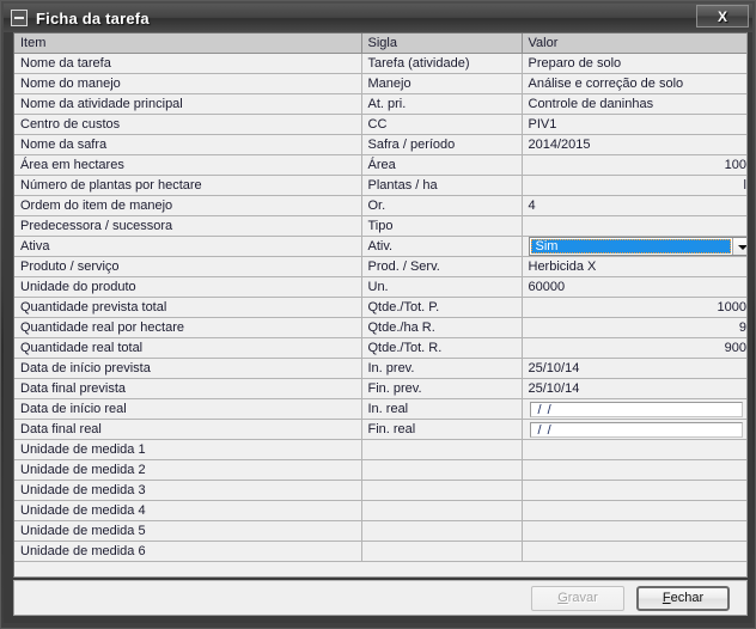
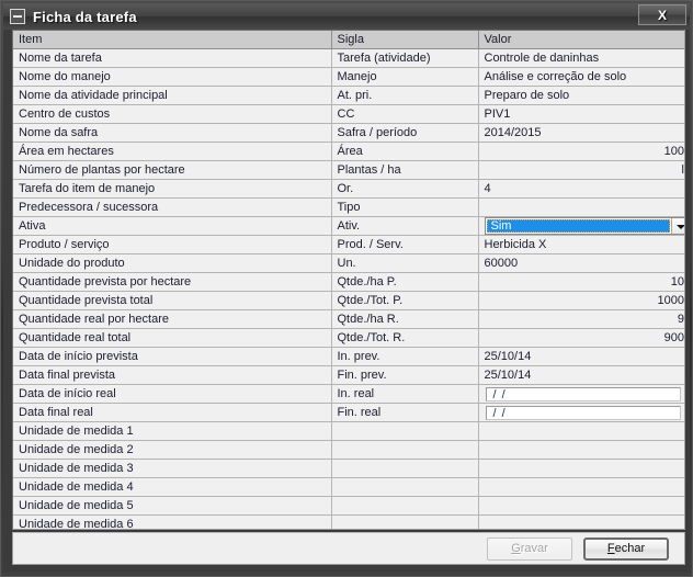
  Ficha da tarefa
  X
  Item	Sigla	Valor
- Nome da tarefa	Tarefa (atividade)	Preparo de solo
+ Nome da tarefa	Tarefa (atividade)	Controle de daninhas
  Nome do manejo	Manejo	Análise e correção de solo
- Nome da atividade principal	At. pri.	Controle de daninhas
+ Nome da atividade principal	At. pri.	Preparo de solo
  Centro de custos	CC	PIV1
  Nome da safra	Safra / período	2014/2015
  Área em hectares	Área	100
  Número de plantas por hectare	Plantas / ha	l
- Ordem do item de manejo	Or.	4
+ Tarefa do item de manejo	Or.	4
  Predecessora / sucessora	Tipo
  Ativa	Ativ.	Sim
  Produto / serviço	Prod. / Serv.	Herbicida X
  Unidade do produto	Un.	60000
+ Quantidade prevista por hectare	Qtde./ha P.	10
  Quantidade prevista total	Qtde./Tot. P.	1000
  Quantidade real por hectare	Qtde./ha R.	9
  Quantidade real total	Qtde./Tot. R.	900
  Data de início prevista	In. prev.	25/10/14
  Data final prevista	Fin. prev.	25/10/14
  Data de início real	In. real	/ /
  Data final real	Fin. real	/ /
  Unidade de medida 1
  Unidade de medida 2
  Unidade de medida 3
  Unidade de medida 4
  Unidade de medida 5
  Unidade de medida 6
  Gravar
  Fechar
